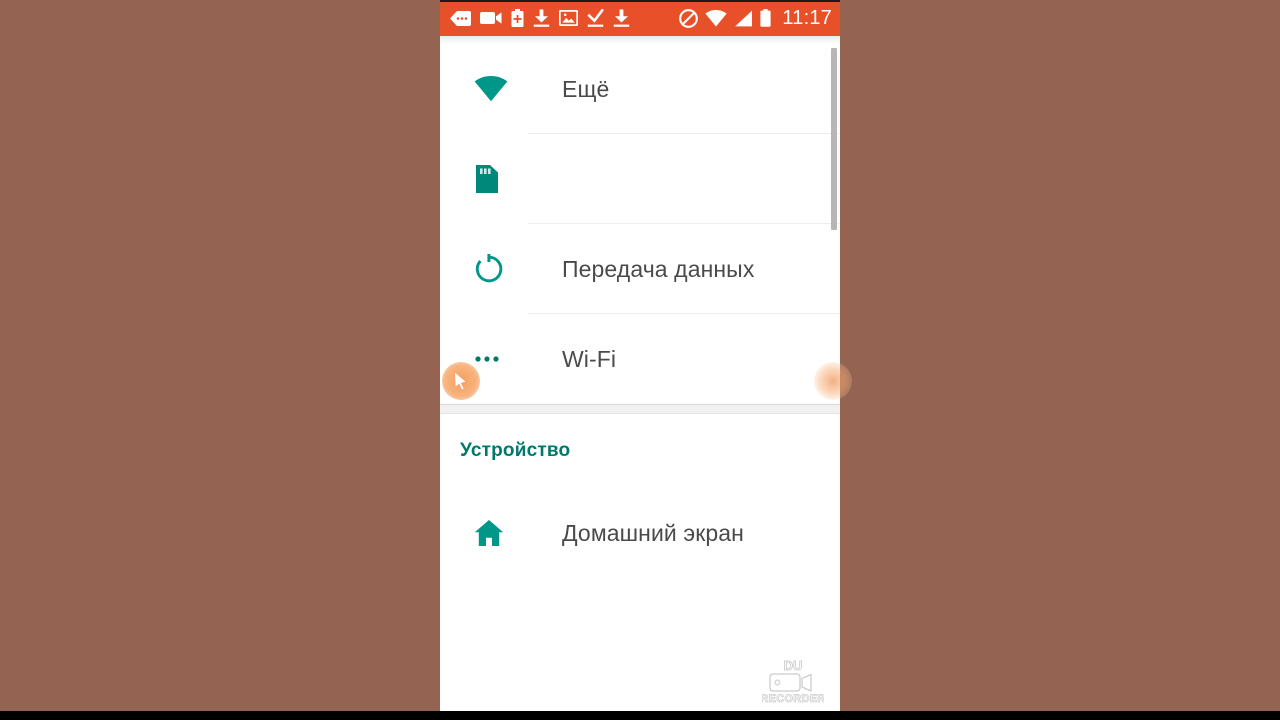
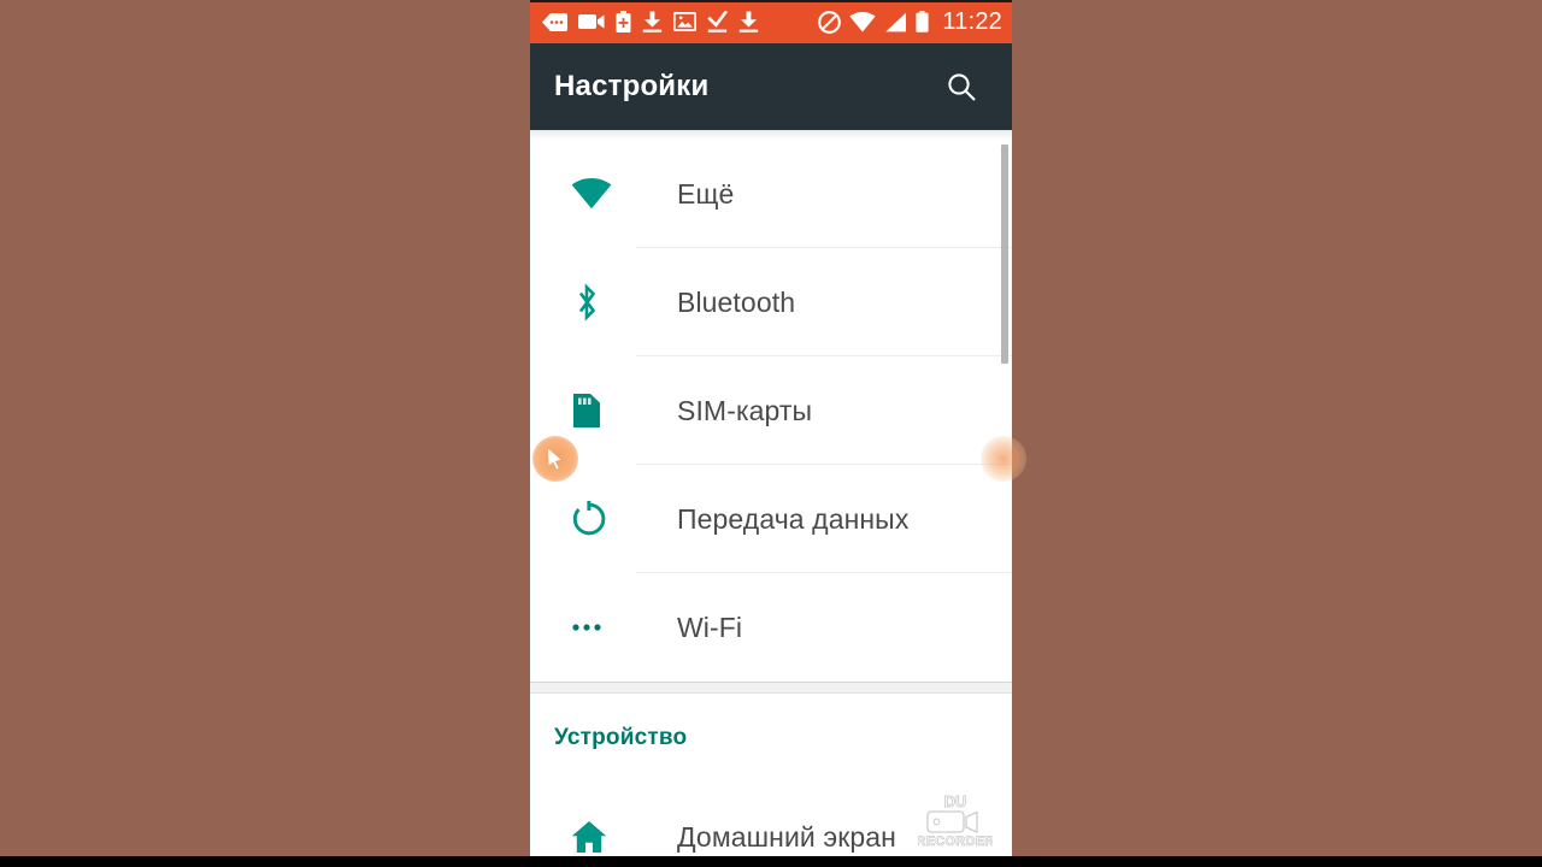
- 11:17
+ 11:22
+ Настройки
  Ещё
+ Bluetooth
+ SIM-карты
  Передача данных
  Wi-Fi
  Устройство
  Домашний экран
  DU
  RECORDER
